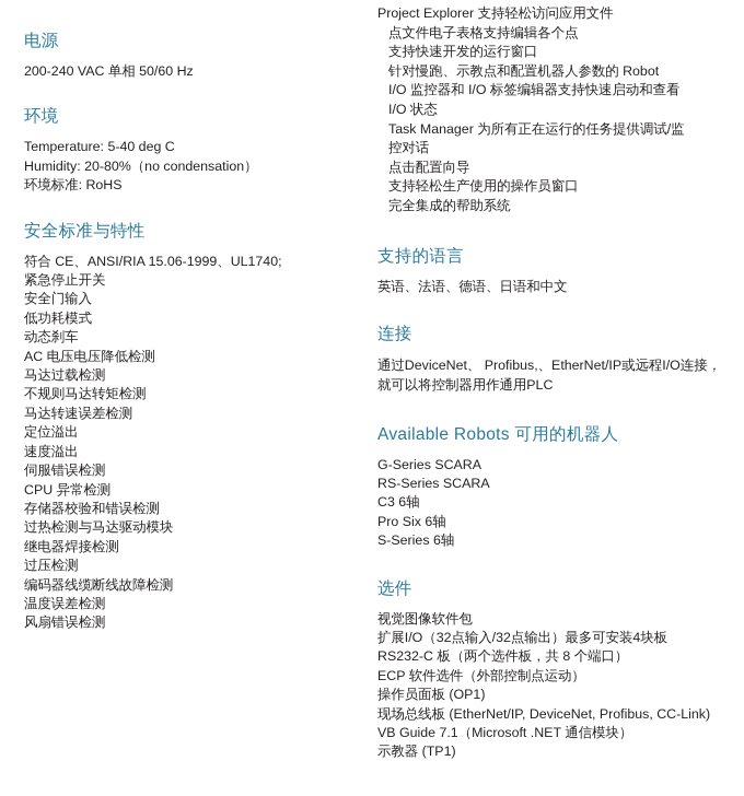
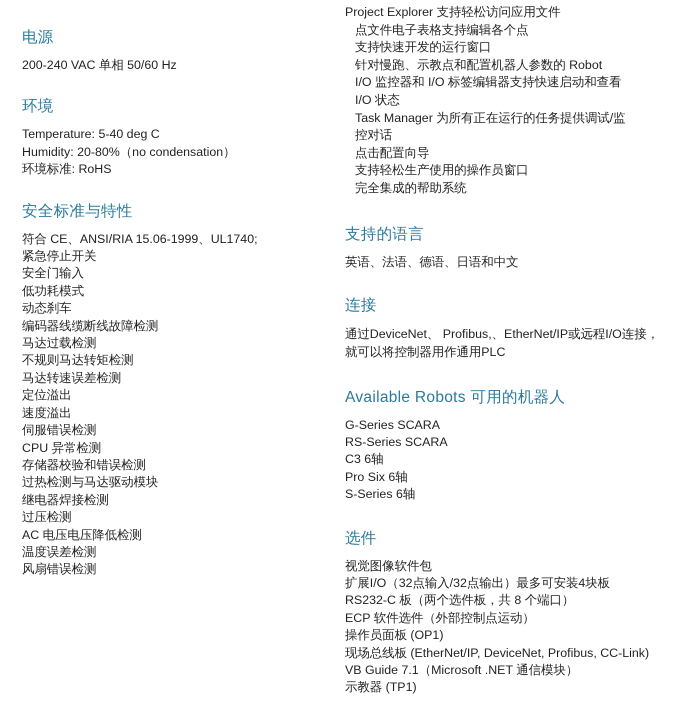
  电源
  200-240 VAC 单相 50/60 Hz
  环境
  Temperature: 5-40 deg C
  Humidity: 20-80%（no condensation）
  环境标准: RoHS
  安全标准与特性
  符合 CE、ANSI/RIA 15.06-1999、UL1740;
  紧急停止开关
  安全门输入
  低功耗模式
  动态刹车
- AC 电压电压降低检测
+ 编码器线缆断线故障检测
  马达过载检测
  不规则马达转矩检测
  马达转速误差检测
  定位溢出
  速度溢出
  伺服错误检测
  CPU 异常检测
  存储器校验和错误检测
  过热检测与马达驱动模块
  继电器焊接检测
  过压检测
- 编码器线缆断线故障检测
+ AC 电压电压降低检测
  温度误差检测
  风扇错误检测
  Project Explorer 支持轻松访问应用文件
  点文件电子表格支持编辑各个点
  支持快速开发的运行窗口
  针对慢跑、示教点和配置机器人参数的 Robot
  I/O 监控器和 I/O 标签编辑器支持快速启动和查看
  I/O 状态
  Task Manager 为所有正在运行的任务提供调试/监
  控对话
  点击配置向导
  支持轻松生产使用的操作员窗口
  完全集成的帮助系统
  支持的语言
  英语、法语、德语、日语和中文
  连接
  通过DeviceNet、 Profibus,、EtherNet/IP或远程I/O连接，
  就可以将控制器用作通用PLC
  Available Robots 可用的机器人
  G-Series SCARA
  RS-Series SCARA
  C3 6轴
  Pro Six 6轴
  S-Series 6轴
  选件
  视觉图像软件包
  扩展I/O（32点输入/32点输出）最多可安装4块板
  RS232-C 板（两个选件板，共 8 个端口）
  ECP 软件选件（外部控制点运动）
  操作员面板 (OP1)
  现场总线板 (EtherNet/IP, DeviceNet, Profibus, CC-Link)
  VB Guide 7.1（Microsoft .NET 通信模块）
  示教器 (TP1)
